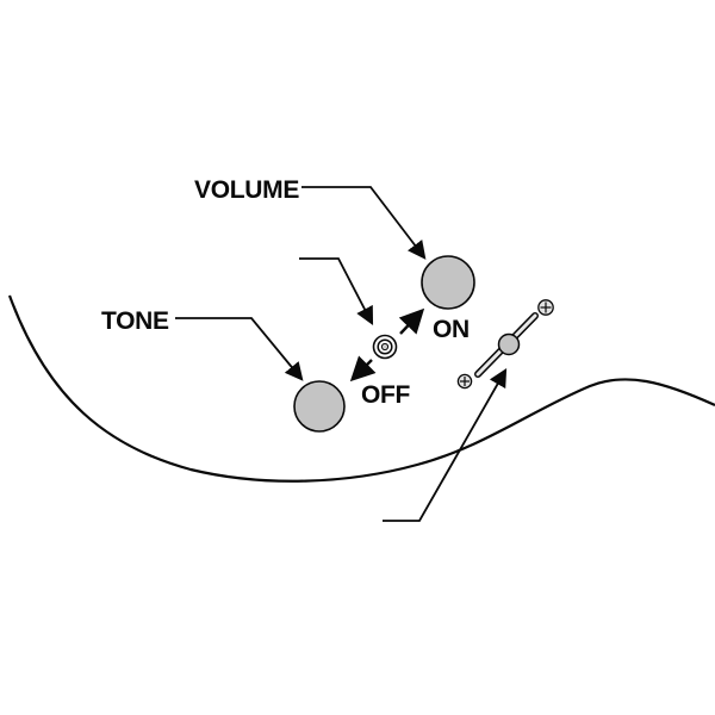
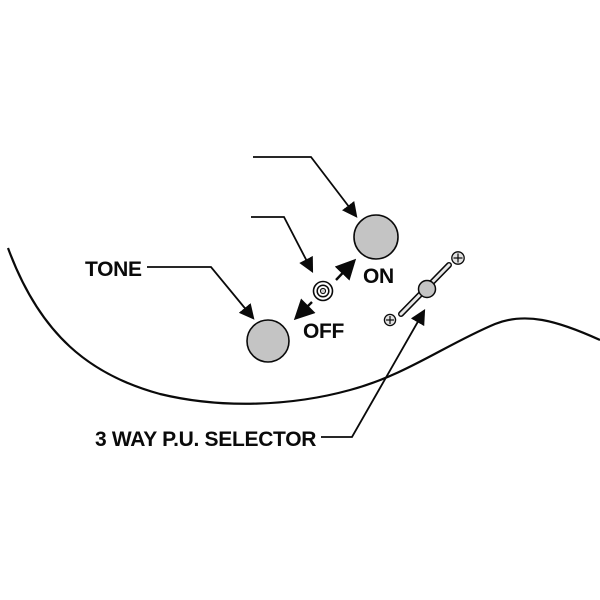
- VOLUME
  TONE
  ON
  OFF
+ 3 WAY P.U. SELECTOR
